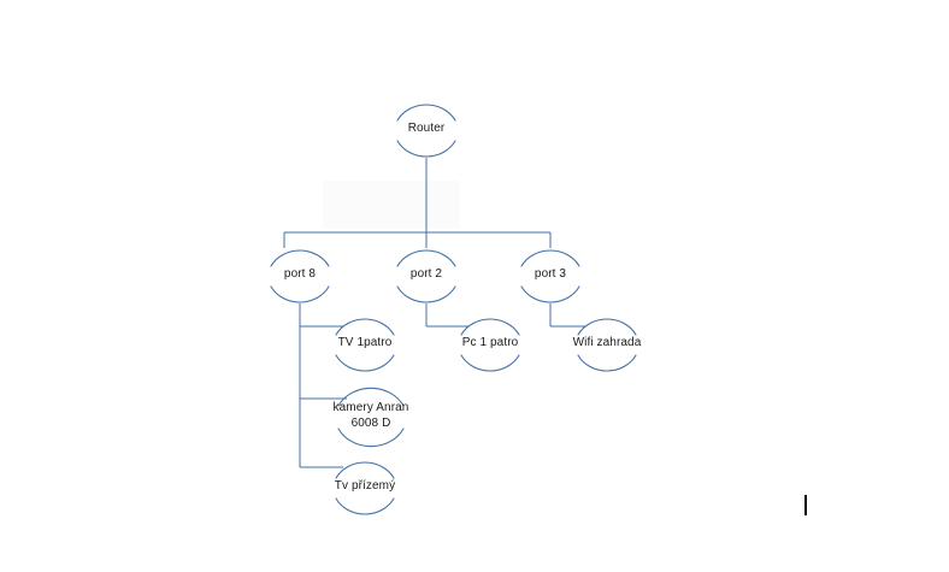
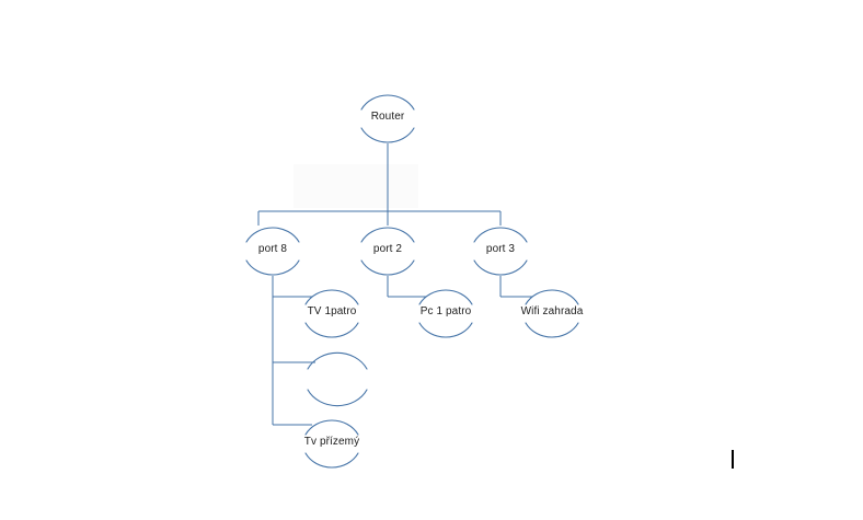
  Router
  port 8
  port 2
  port 3
  TV 1patro
  Pc 1 patro
  Wifi zahrada
- kamery Anran
- 6008 D
  Tv přízemý
